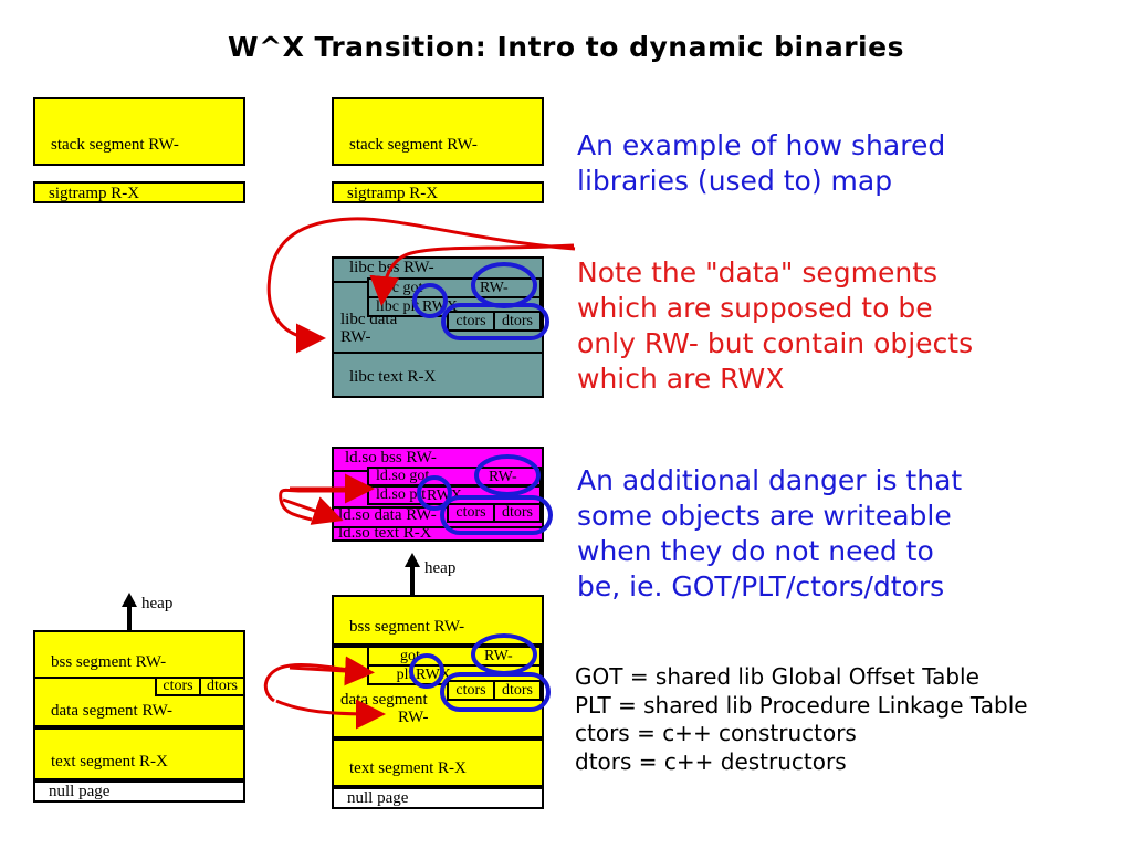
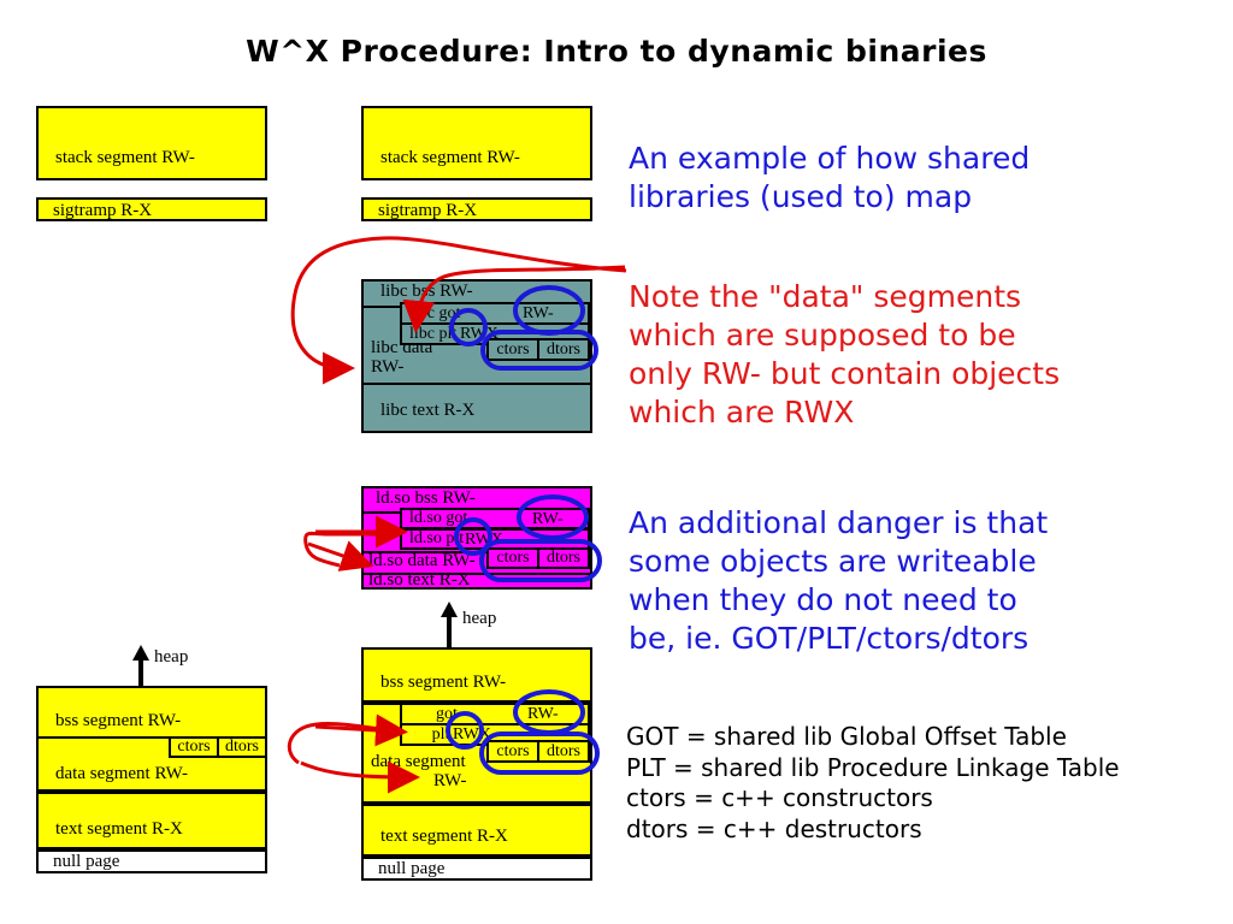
- W^X Transition: Intro to dynamic binaries
+ W^X Procedure: Intro to dynamic binaries
  stack segment RW-
  sigtramp R-X
  heap
  bss segment RW-
  data segment RW-
  ctors
  dtors
  text segment R-X
  null page
  stack segment RW-
  sigtramp R-X
  libc bs RW-
  libc data
  RW-
  libc text R-X
  lbc go
  RW-
  libc pl
  ctors
  dtors
  ld.so bss RW-
  ld.so data RW-
  ld.so text R-X
  ld.so got
  RW-
  ld.so pt
  ctors
  dtors
  heap
  bss segment RW-
  data segment
  RW-
  got
  RW-
  RWX
  ctors
  dtors
  text segment R-X
  null page
  An example of how shared
  libraries (used to) map
  Note the "data" segments
  which are supposed to be
  only RW- but contain objects
  which are RWX
  An additional danger is that
  some objects are writeable
  when they do not need to
  be, ie. GOT/PLT/ctors/dtors
  GOT = shared lib Global Offset Table
  PLT = shared lib Procedure Linkage Table
  ctors = c++ constructors
  dtors = c++ destructors
